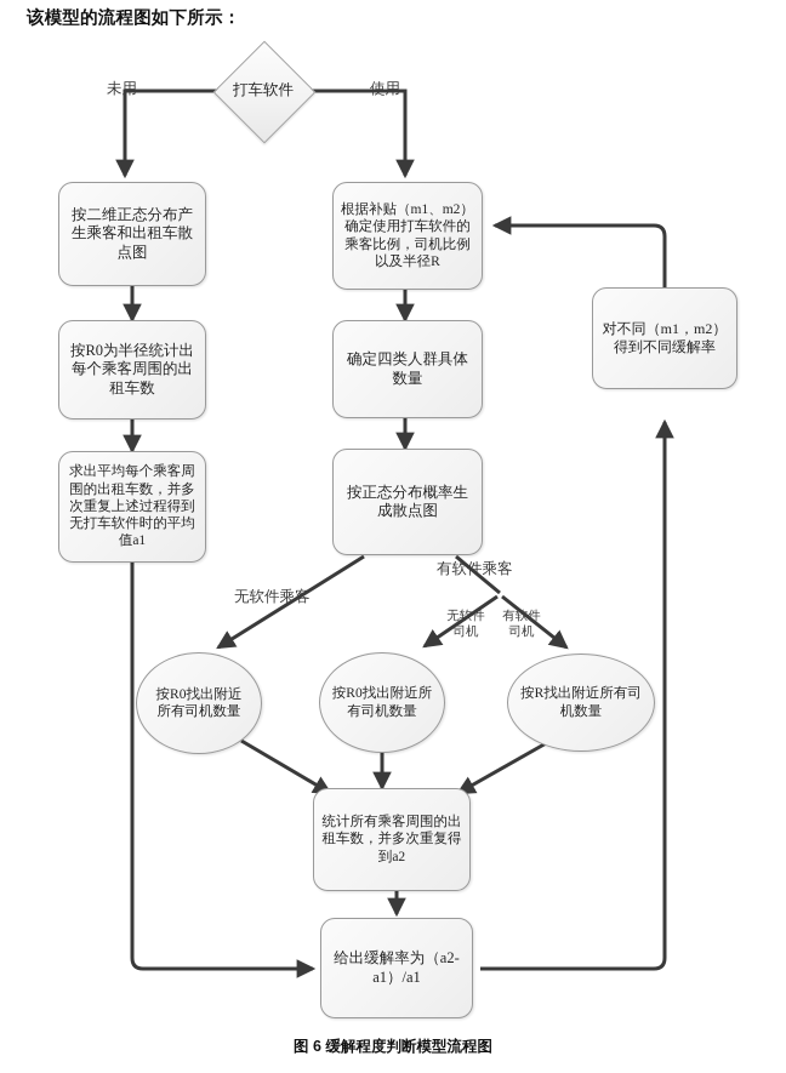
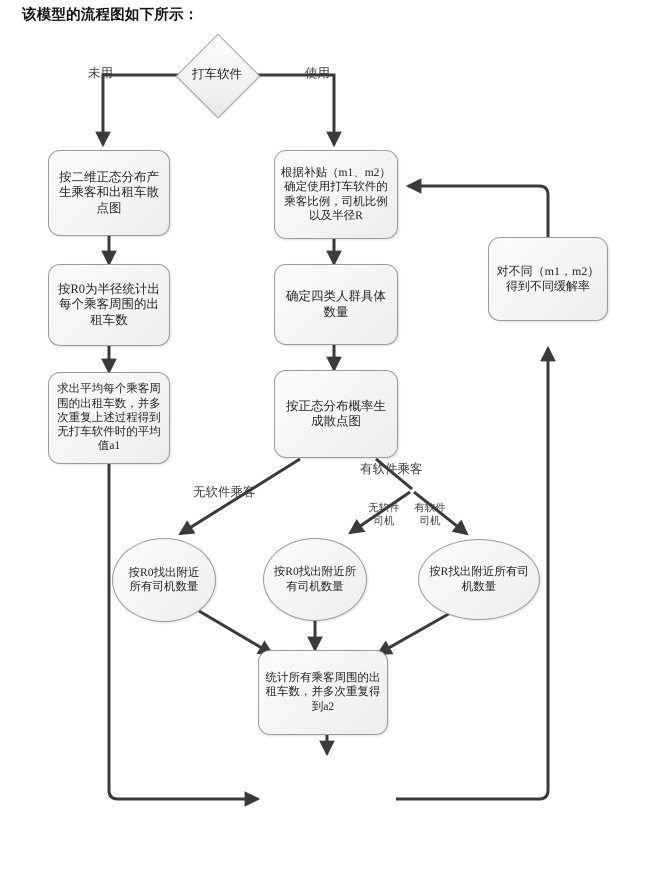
  该模型的流程图如下所示：
  打车软件
  未用
  使用
  无软件乘客
  有软件乘客
  无软件
  司机
  有软件
  司机
  按二维正态分布产生乘客和出租车散点图
  按R0为半径统计出每个乘客周围的出租车数
  求出平均每个乘客周围的出租车数，并多次重复上述过程得到无打车软件时的平均值a1
  根据补贴（m1、m2）确定使用打车软件的乘客比例，司机比例以及半径R
  确定四类人群具体数量
  按正态分布概率生成散点图
  对不同（m1，m2）得到不同缓解率
  按R0找出附近所有司机数量
  按R0找出附近所有司机数量
  按R找出附近所有司机数量
  统计所有乘客周围的出租车数，并多次重复得到a2
- 给出缓解率为（a2-a1）/a1
- 图 6 缓解程度判断模型流程图
